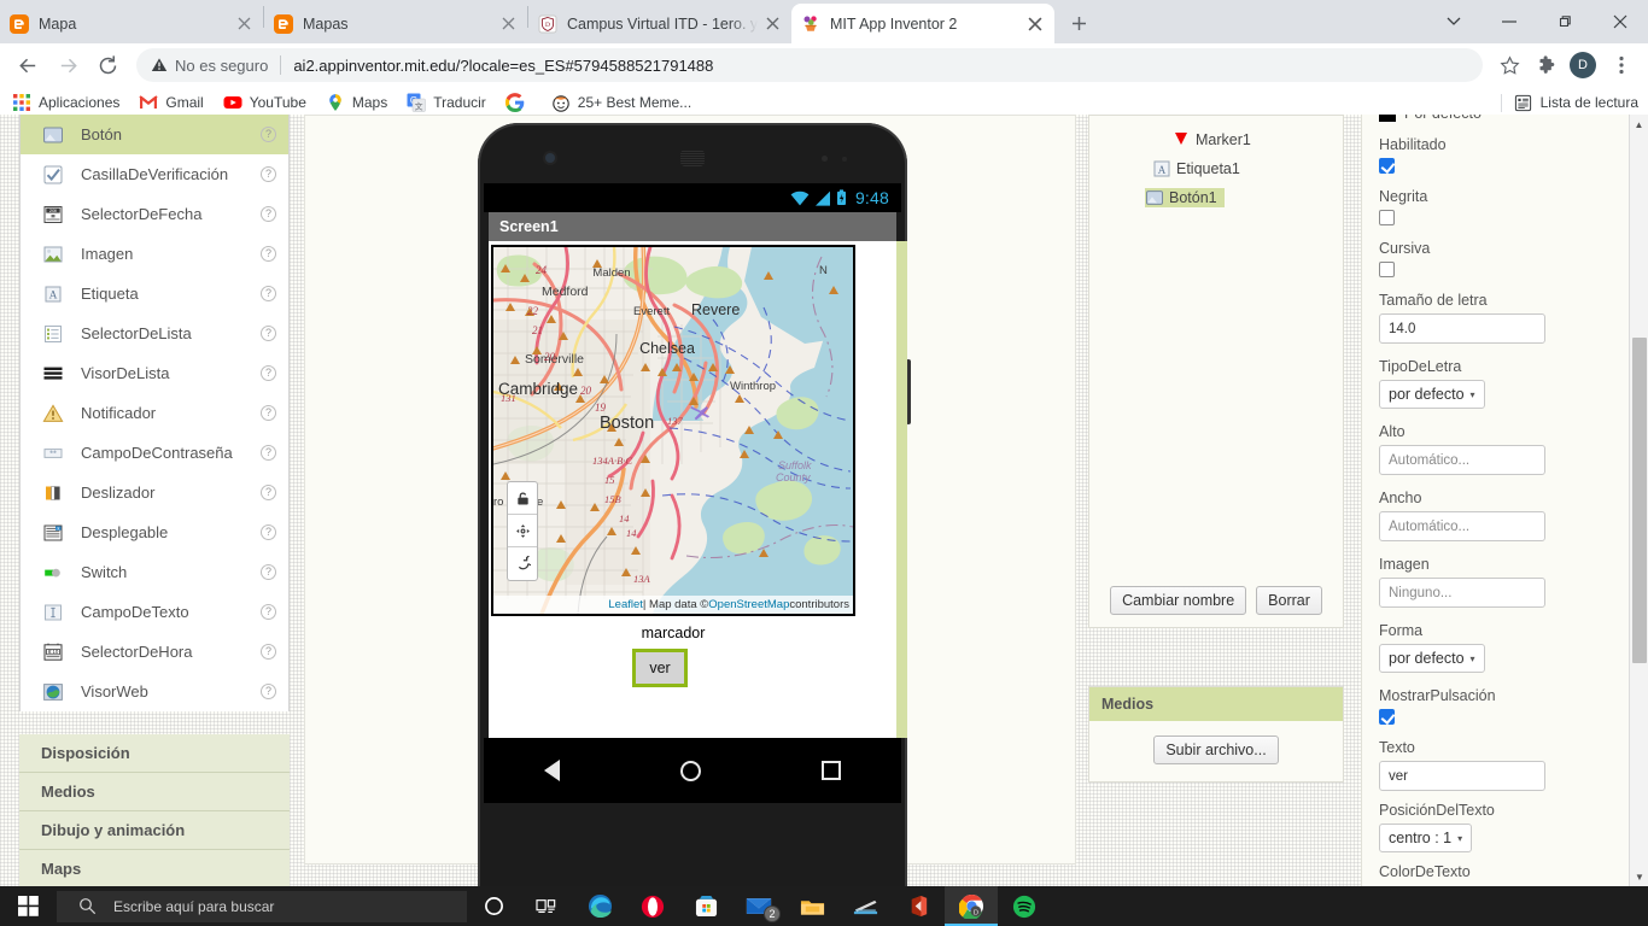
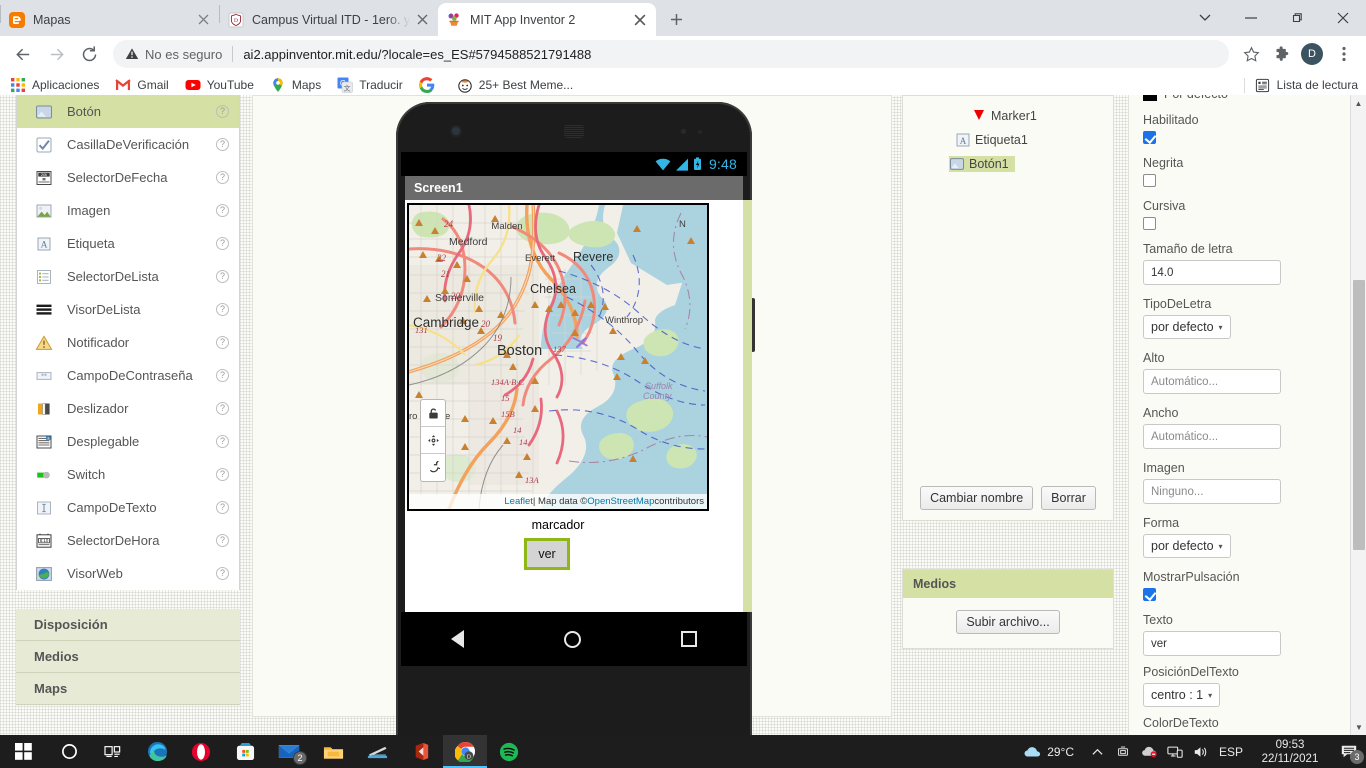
- Mapa
  Mapas
  Campus Virtual ITD - 1ero. y
  MIT App Inventor 2
  No es seguro
  ai2.appinventor.mit.edu/?locale=es_ES#5794588521791488
  D
  Aplicaciones
  Gmail
  YouTube
  Maps
  Traducir
  25+ Best Meme...
  Lista de lectura
  Botón
  ?
  CasillaDeVerificación
  ?
  SelectorDeFecha
  ?
  Imagen
  ?
  A
  Etiqueta
  ?
  SelectorDeLista
  ?
  VisorDeLista
  ?
  Notificador
  ?
  **
  CampoDeContraseña
  ?
  Deslizador
  ?
  Desplegable
  ?
  Switch
  ?
  CampoDeTexto
  ?
  SelectorDeHora
  ?
  VisorWeb
  ?
  Disposición
  Medios
- Dibujo y animación
  Maps
  9:48
  Screen1
  Malden
  Medford
  Everett
  Revere
  Chelsea
  Somerville
  Cambridge
  Winthrop
  Boston
  N
  Suffolk
  County
  ro
  e
  24
  22
  21
  20
  20
  19
  131
  137
  134A·B·C
  15
  15B
  14
  14
  13A
  Leaflet
  | Map data ©
  OpenStreetMap
  contributors
  marcador
  ver
  Marker1
  A
  Etiqueta1
  Botón1
  Cambiar nombre
  Borrar
  Medios
  Subir archivo...
  Habilitado
  Negrita
  Cursiva
  Tamaño de letra
  14.0
  TipoDeLetra
  por defecto
  ▾
  Alto
  Automático...
  Ancho
  Automático...
  Imagen
  Ninguno...
  Forma
  por defecto
  ▾
  MostrarPulsación
  Texto
  ver
  PosiciónDelTexto
  centro : 1
  ▾
  ColorDeTexto
  ▲
  ▼
- Escribe aquí para buscar
  2
+ 29°C
+ ESP
+ 09:53
+ 22/11/2021
+ 3
